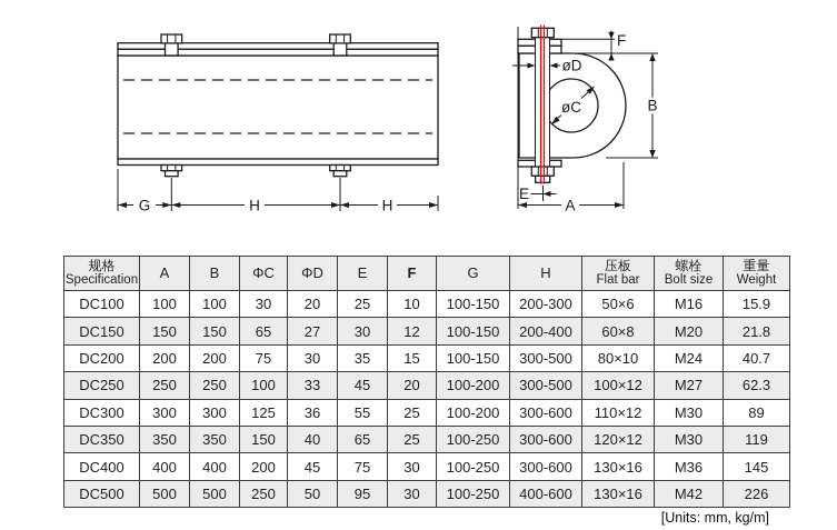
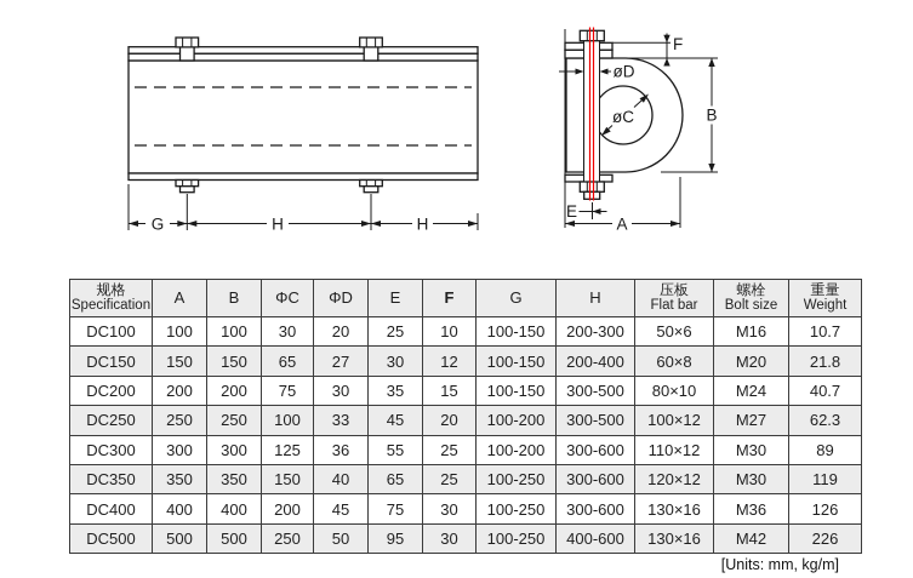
  G
  H
  H
  øC
  øD
  F
  B
  E
  A
  规格 Specification	A	B	ΦC	ΦD	E	F	G	H	压板 Flat bar	螺栓 Bolt size	重量 Weight
- DC100	100	100	30	20	25	10	100-150	200-300	50×6	M16	15.9
+ DC100	100	100	30	20	25	10	100-150	200-300	50×6	M16	10.7
  DC150	150	150	65	27	30	12	100-150	200-400	60×8	M20	21.8
  DC200	200	200	75	30	35	15	100-150	300-500	80×10	M24	40.7
  DC250	250	250	100	33	45	20	100-200	300-500	100×12	M27	62.3
  DC300	300	300	125	36	55	25	100-200	300-600	110×12	M30	89
  DC350	350	350	150	40	65	25	100-250	300-600	120×12	M30	119
- DC400	400	400	200	45	75	30	100-250	300-600	130×16	M36	145
+ DC400	400	400	200	45	75	30	100-250	300-600	130×16	M36	126
  DC500	500	500	250	50	95	30	100-250	400-600	130×16	M42	226
  [Units: mm, kg/m]
